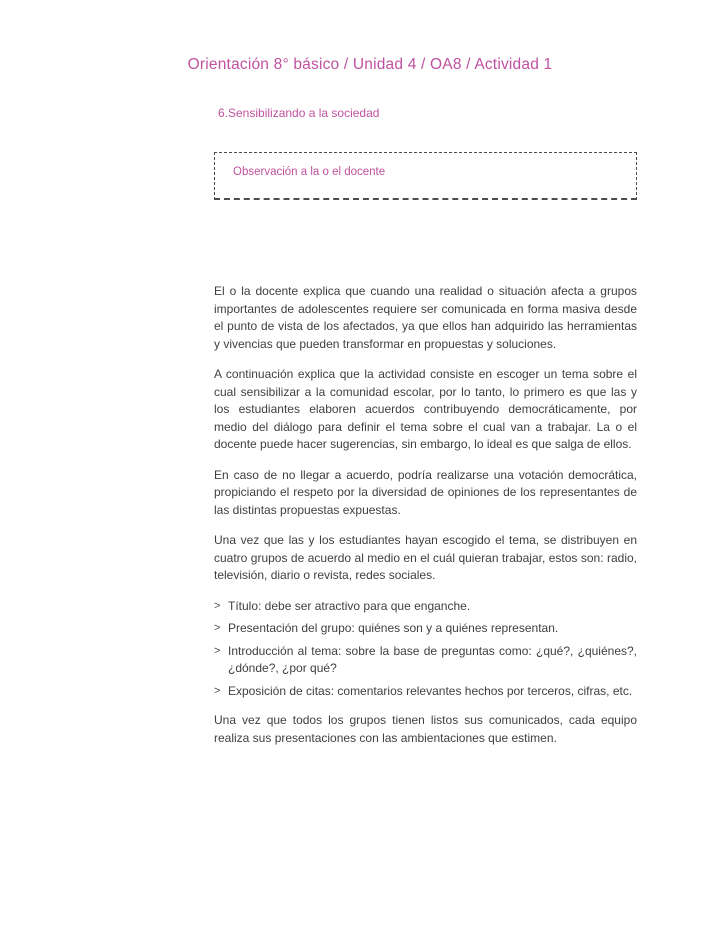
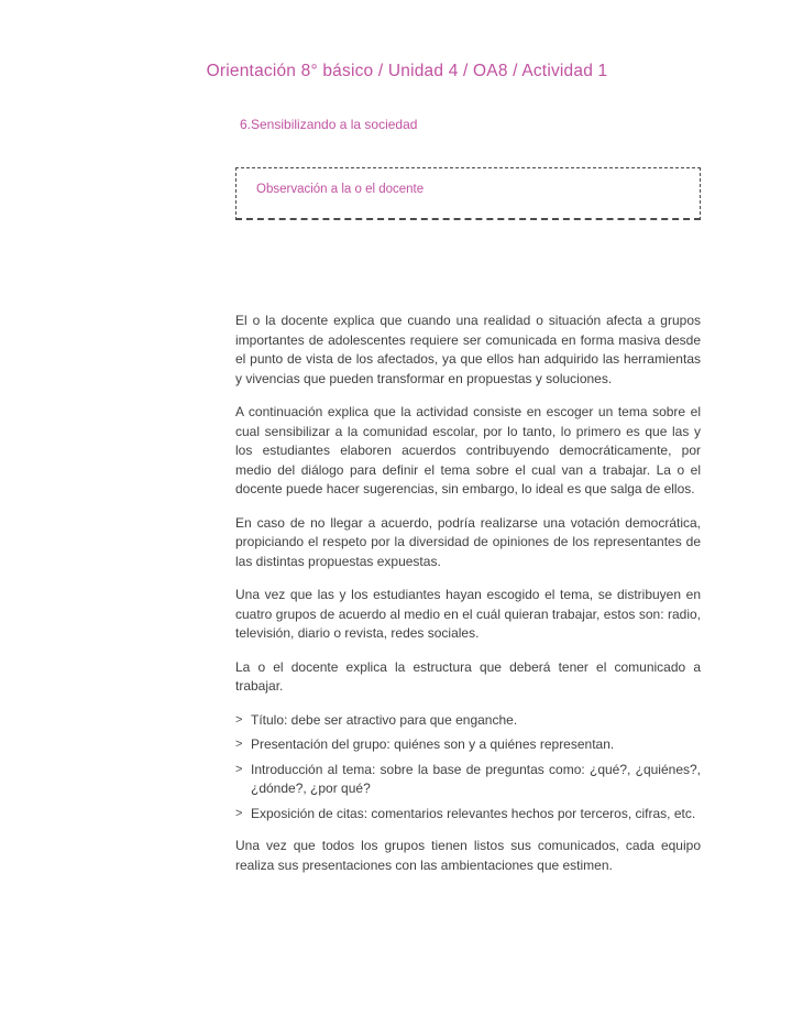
  Orientación 8° básico / Unidad 4 / OA8 / Actividad 1
  6.Sensibilizando a la sociedad
  Observación a la o el docente
  El o la docente explica que cuando una realidad o situación afecta a grupos importantes de adolescentes requiere ser comunicada en forma masiva desde el punto de vista de los afectados, ya que ellos han adquirido las herramientas y vivencias que pueden transformar en propuestas y soluciones.
  A continuación explica que la actividad consiste en escoger un tema sobre el cual sensibilizar a la comunidad escolar, por lo tanto, lo primero es que las y los estudiantes elaboren acuerdos contribuyendo democráticamente, por medio del diálogo para definir el tema sobre el cual van a trabajar. La o el docente puede hacer sugerencias, sin embargo, lo ideal es que salga de ellos.
  En caso de no llegar a acuerdo, podría realizarse una votación democrática, propiciando el respeto por la diversidad de opiniones de los representantes de las distintas propuestas expuestas.
  Una vez que las y los estudiantes hayan escogido el tema, se distribuyen en cuatro grupos de acuerdo al medio en el cuál quieran trabajar, estos son: radio, televisión, diario o revista, redes sociales.
+ La o el docente explica la estructura que deberá tener el comunicado a trabajar.
  >
  Título: debe ser atractivo para que enganche.
  >
  Presentación del grupo: quiénes son y a quiénes representan.
  >
  Introducción al tema: sobre la base de preguntas como: ¿qué?, ¿quiénes?, ¿dónde?, ¿por qué?
  >
  Exposición de citas: comentarios relevantes hechos por terceros, cifras, etc.
  Una vez que todos los grupos tienen listos sus comunicados, cada equipo realiza sus presentaciones con las ambientaciones que estimen.
